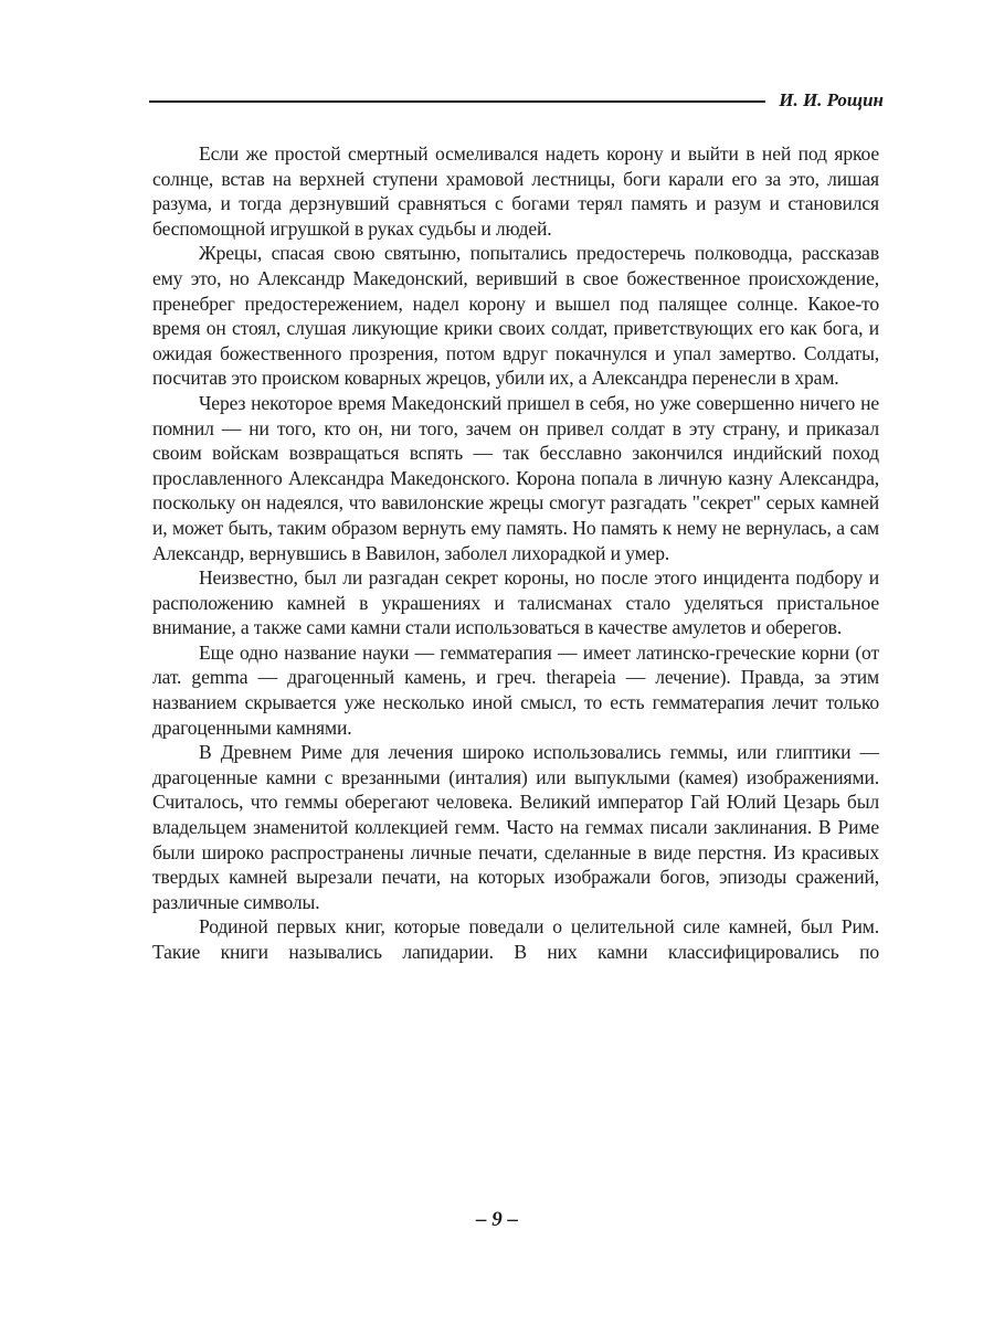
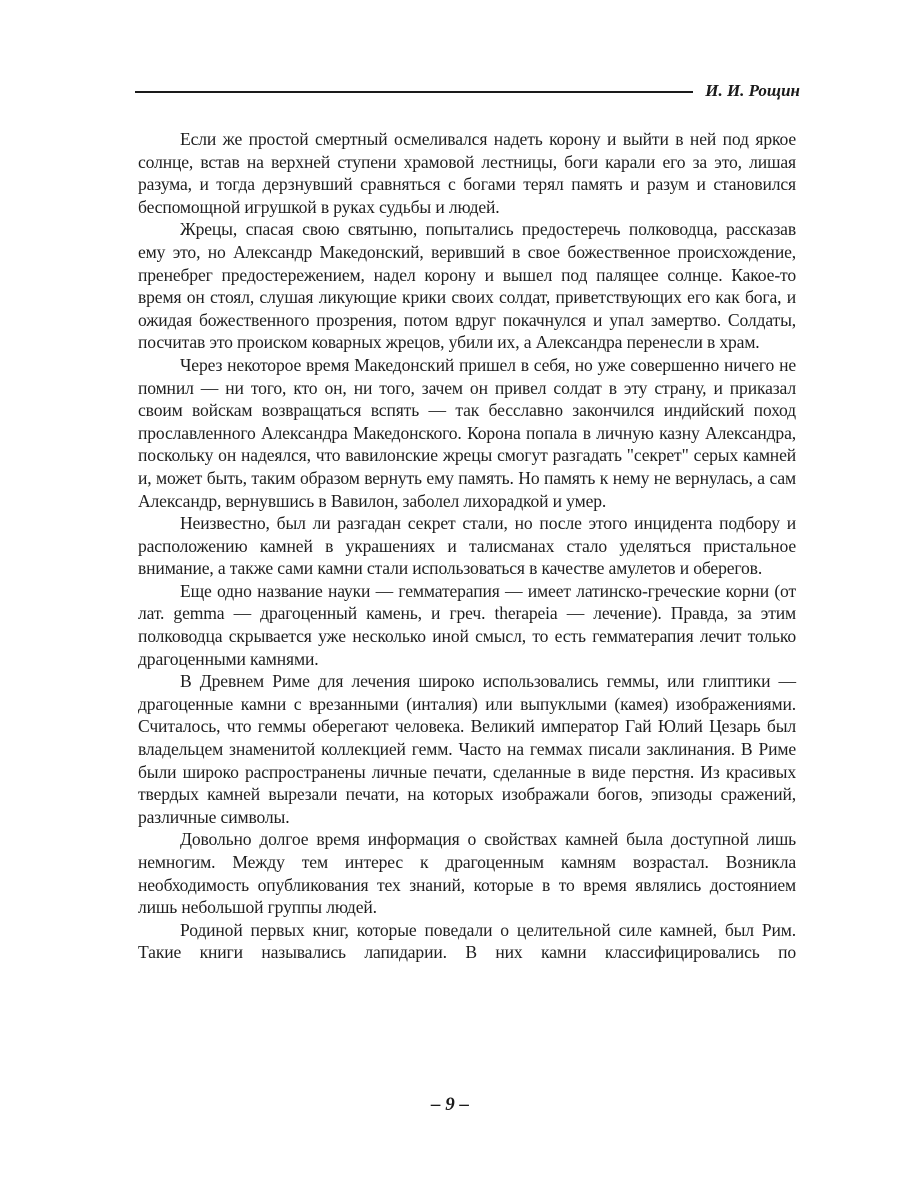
  И. И. Рощин
  Если же простой смертный осмеливался надеть корону и выйти в ней под яркое солнце, встав на верхней ступени храмовой лестницы, боги карали его за это, лишая разума, и тогда дерзнувший сравняться с богами терял память и разум и становился беспомощной игрушкой в руках судьбы и людей.
  Жрецы, спасая свою святыню, попытались предостеречь полководца, рассказав ему это, но Александр Македонский, веривший в свое божественное происхождение, пренебрег предостережением, надел корону и вышел под палящее солнце. Какое-то время он стоял, слушая ликующие крики своих солдат, приветствующих его как бога, и ожидая божественного прозрения, потом вдруг покачнулся и упал замертво. Солдаты, посчитав это происком коварных жрецов, убили их, а Александра перенесли в храм.
  Через некоторое время Македонский пришел в себя, но уже совершенно ничего не помнил — ни того, кто он, ни того, зачем он привел солдат в эту страну, и приказал своим войскам возвращаться вспять — так бесславно закончился индийский поход прославленного Александра Македонского. Корона попала в личную казну Александра, поскольку он надеялся, что вавилонские жрецы смогут разгадать "секрет" серых камней и, может быть, таким образом вернуть ему память. Но память к нему не вернулась, а сам Александр, вернувшись в Вавилон, заболел лихорадкой и умер.
- Неизвестно, был ли разгадан секрет короны, но после этого инцидента подбору и расположению камней в украшениях и талисманах стало уделяться пристальное внимание, а также сами камни стали использоваться в качестве амулетов и оберегов.
+ Неизвестно, был ли разгадан секрет стали, но после этого инцидента подбору и расположению камней в украшениях и талисманах стало уделяться пристальное внимание, а также сами камни стали использоваться в качестве амулетов и оберегов.
- Еще одно название науки — гемматерапия — имеет латинско-греческие корни (от лат. gemma — драгоценный камень, и греч. therapeia — лечение). Правда, за этим названием скрывается уже несколько иной смысл, то есть гемматерапия лечит только драгоценными камнями.
+ Еще одно название науки — гемматерапия — имеет латинско-греческие корни (от лат. gemma — драгоценный камень, и греч. therapeia — лечение). Правда, за этим полководца скрывается уже несколько иной смысл, то есть гемматерапия лечит только драгоценными камнями.
  В Древнем Риме для лечения широко использовались геммы, или глиптики — драгоценные камни с врезанными (инталия) или выпуклыми (камея) изображениями. Считалось, что геммы оберегают человека. Великий император Гай Юлий Цезарь был владельцем знаменитой коллекцией гемм. Часто на геммах писали заклинания. В Риме были широко распространены личные печати, сделанные в виде перстня. Из красивых твердых камней вырезали печати, на которых изображали богов, эпизоды сражений, различные символы.
+ Довольно долгое время информация о свойствах камней была доступной лишь немногим. Между тем интерес к драгоценным камням возрастал. Возникла необходимость опубликования тех знаний, которые в то время являлись достоянием лишь небольшой группы людей.
  Родиной первых книг, которые поведали о целительной силе камней, был Рим. Такие книги назывались лапидарии. В них камни классифицировались по
  – 9 –
